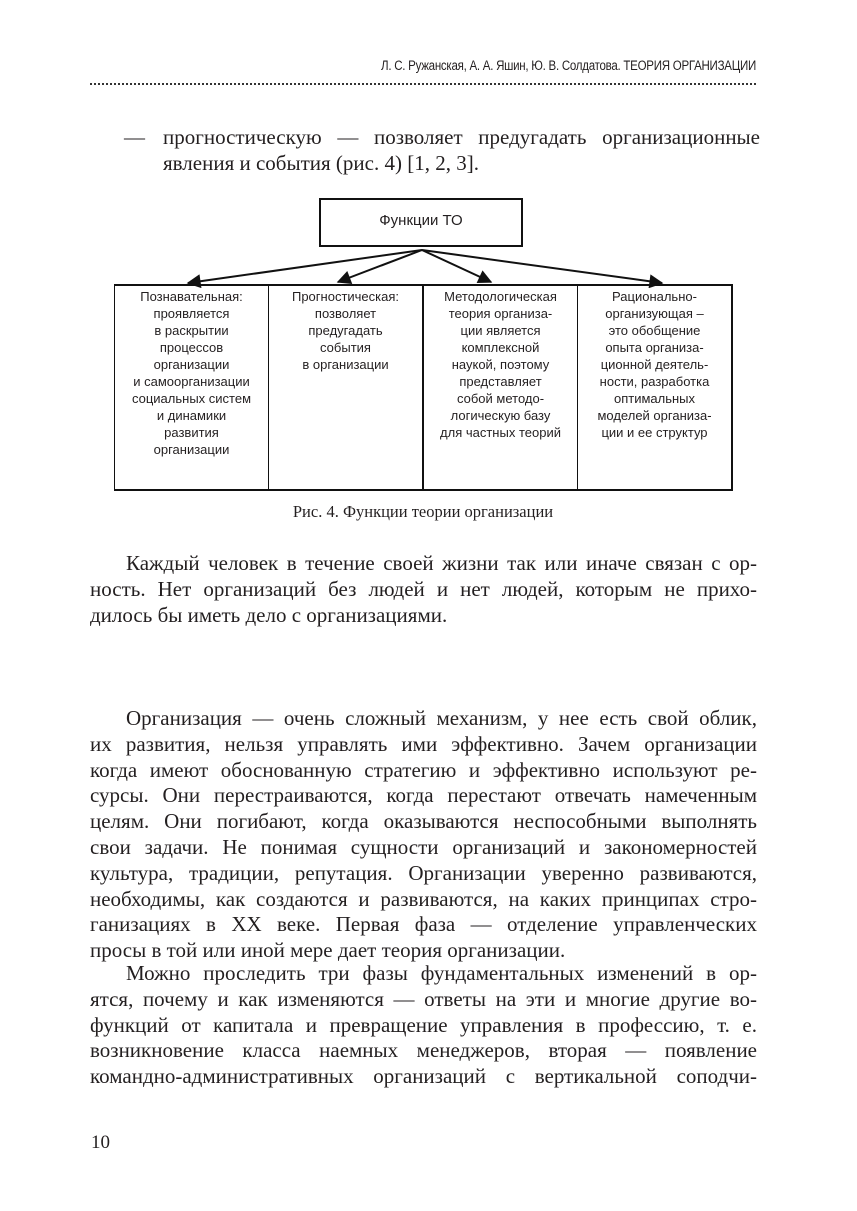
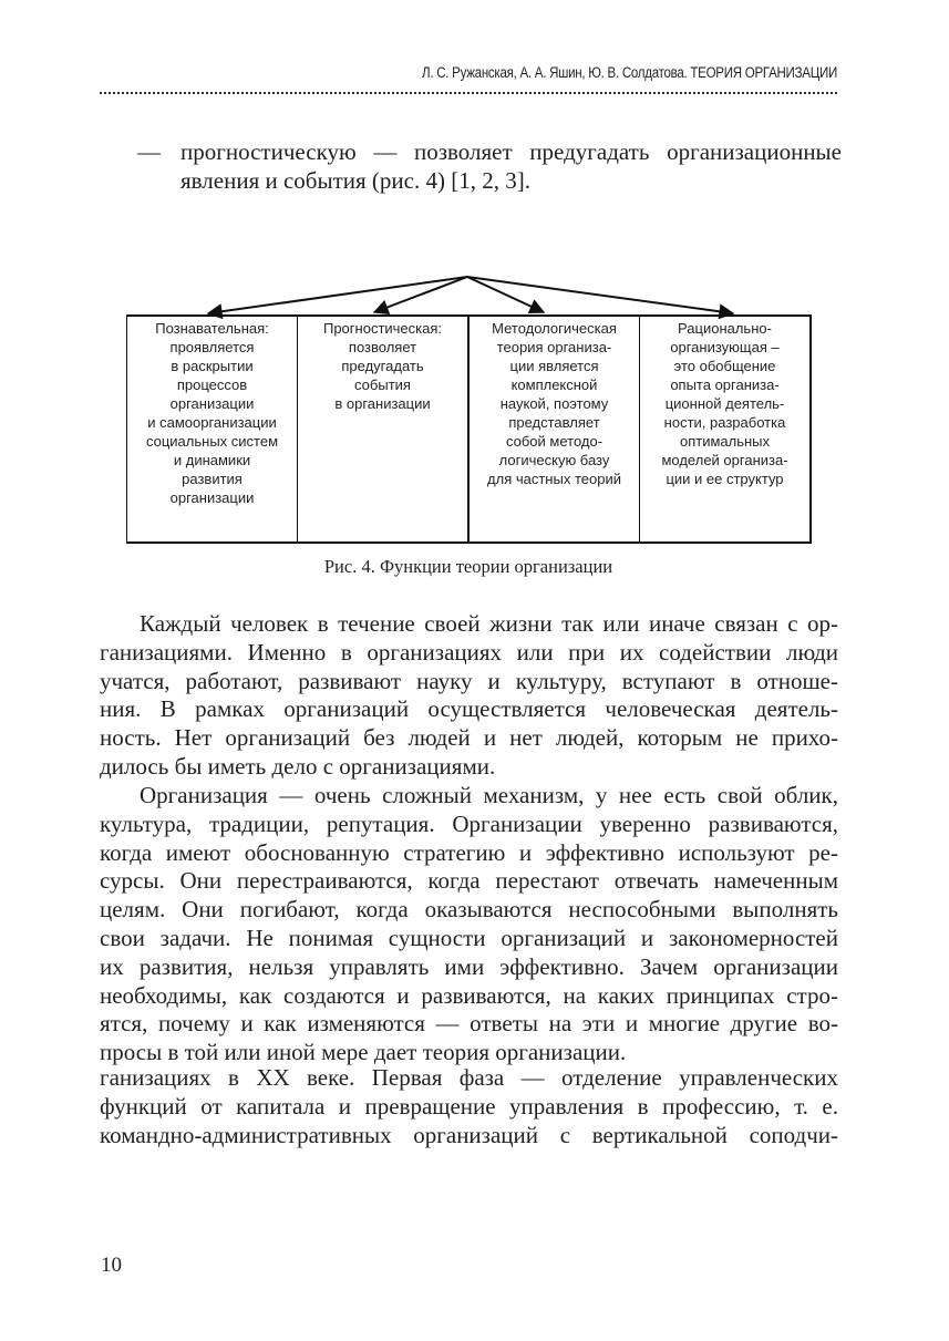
  Л. С. Ружанская, А. А. Яшин, Ю. В. Солдатова. ТЕОРИЯ ОРГАНИЗАЦИИ
  —
  прогностическую — позволяет предугадать организационные
  явления и события (рис. 4) [1, 2, 3].
- Функции ТО
  Познавательная:
  проявляется
  в раскрытии
  процессов
  организации
  и самоорганизации
  социальных систем
  и динамики
  развития
  организации
  Прогностическая:
  позволяет
  предугадать
  события
  в организации
  Методологическая
  теория организа-
  ции является
  комплексной
  наукой, поэтому
  представляет
  собой методо-
  логическую базу
  для частных теорий
  Рационально-
  организующая –
  это обобщение
  опыта организа-
  ционной деятель-
  ности, разработка
  оптимальных
  моделей организа-
  ции и ее структур
  Рис. 4. Функции теории организации
  Каждый человек в течение своей жизни так или иначе связан с ор-
+ ганизациями. Именно в организациях или при их содействии люди
+ учатся, работают, развивают науку и культуру, вступают в отноше-
+ ния. В рамках организаций осуществляется человеческая деятель-
  ность. Нет организаций без людей и нет людей, которым не прихо-
  дилось бы иметь дело с организациями.
  Организация — очень сложный механизм, у нее есть свой облик,
- их развития, нельзя управлять ими эффективно. Зачем организации
+ культура, традиции, репутация. Организации уверенно развиваются,
  когда имеют обоснованную стратегию и эффективно используют ре-
  сурсы. Они перестраиваются, когда перестают отвечать намеченным
  целям. Они погибают, когда оказываются неспособными выполнять
  свои задачи. Не понимая сущности организаций и закономерностей
- культура, традиции, репутация. Организации уверенно развиваются,
+ их развития, нельзя управлять ими эффективно. Зачем организации
  необходимы, как создаются и развиваются, на каких принципах стро-
- ганизациях в XX веке. Первая фаза — отделение управленческих
+ ятся, почему и как изменяются — ответы на эти и многие другие во-
  просы в той или иной мере дает теория организации.
- Можно проследить три фазы фундаментальных изменений в ор-
- ятся, почему и как изменяются — ответы на эти и многие другие во-
+ ганизациях в XX веке. Первая фаза — отделение управленческих
  функций от капитала и превращение управления в профессию, т. е.
- возникновение класса наемных менеджеров, вторая — появление
  командно-административных организаций с вертикальной соподчи-
  10
